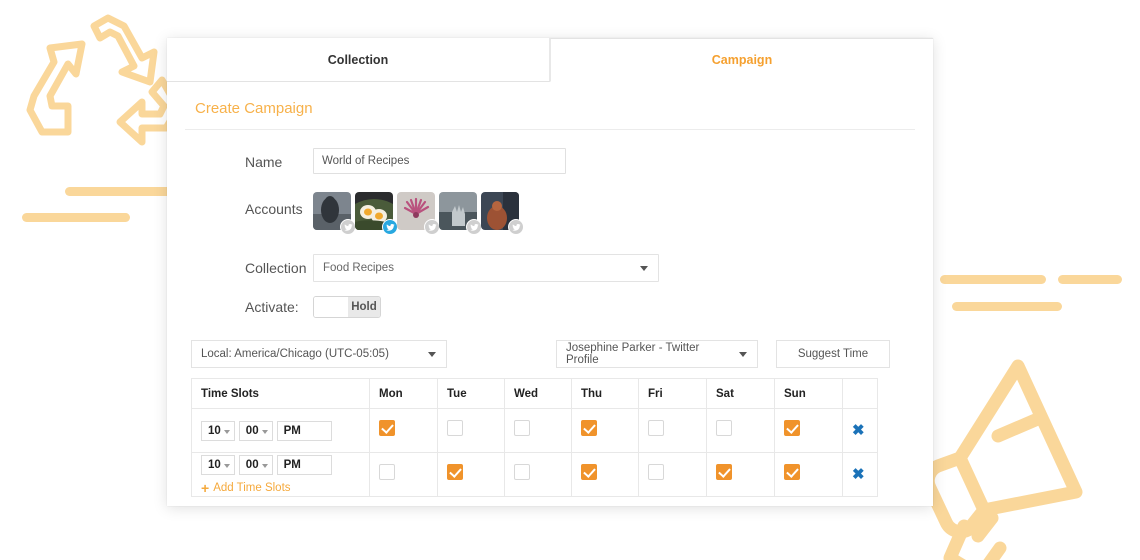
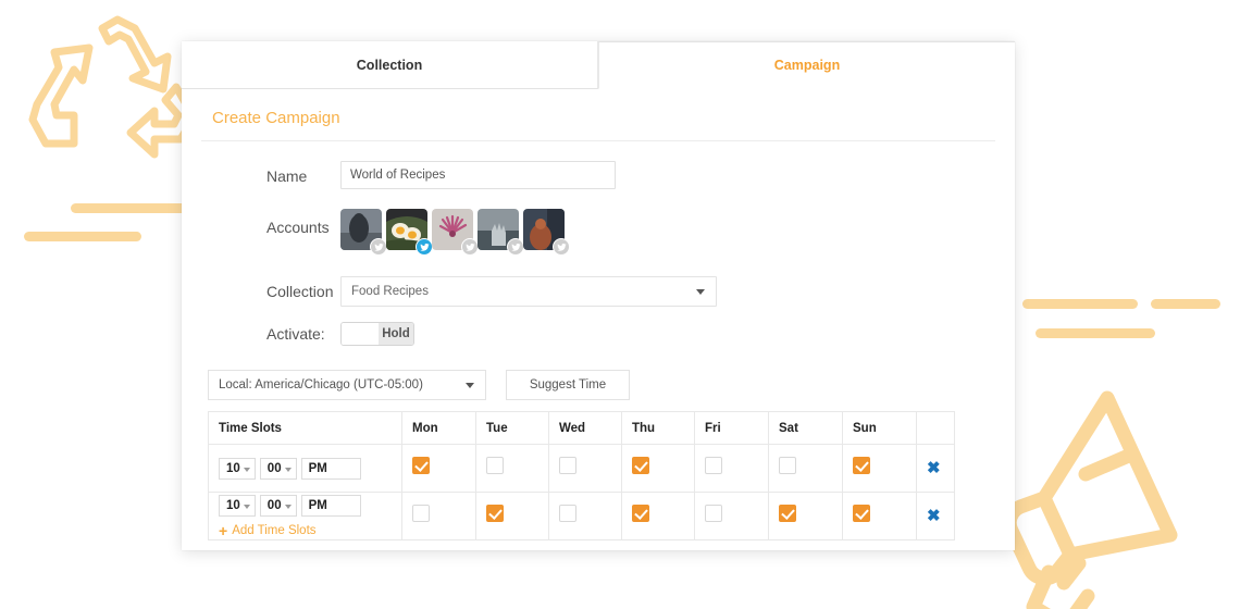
  Collection
  Campaign
  Create Campaign
  Name
  World of Recipes
  Accounts
  Collection
  Food Recipes
  Activate:
  Hold
- Local: America/Chicago (UTC-05:05)
+ Local: America/Chicago (UTC-05:00)
- Josephine Parker - Twitter Profile
  Suggest Time
  Time Slots	Mon	Tue	Wed	Thu	Fri	Sat	Sun
  10 00 PM								✖
  10 00 PM + Add Time Slots								✖
